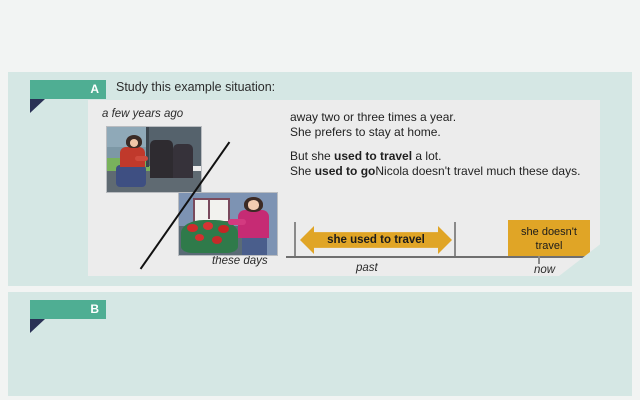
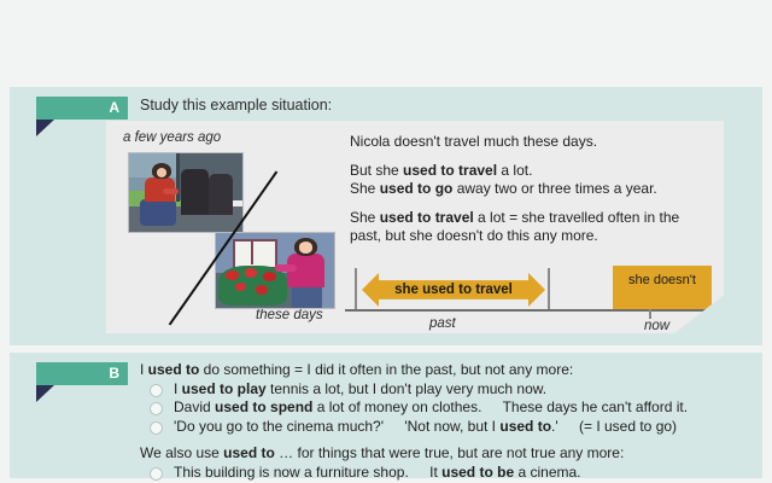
  A
  Study this example situation:
  a few years ago
  these days
- away two or three times a year.
+ Nicola doesn't travel much these days.
- She prefers to stay at home.
  But she used to travel a lot.
- She used to goNicola doesn't travel much these days.
+ She used to go away two or three times a year.
+ She used to travel a lot = she travelled often in the past, but she doesn't do this any more.
  she used to travel
  she doesn't
- travel
  past
  now
  B
+ I used to do something = I did it often in the past, but not any more:
+ I used to play tennis a lot, but I don't play very much now.
+ David used to spend a lot of money on clothes. These days he can't afford it.
+ 'Do you go to the cinema much?' 'Not now, but I used to.' (= I used to go)
+ We also use used to … for things that were true, but are not true any more:
+ This building is now a furniture shop. It used to be a cinema.
